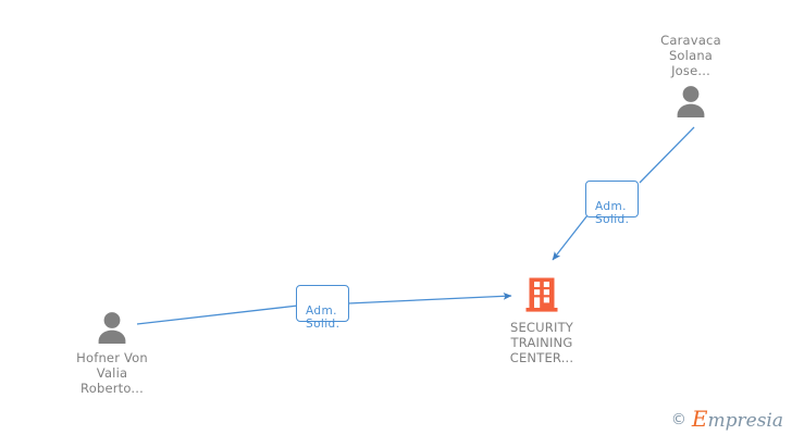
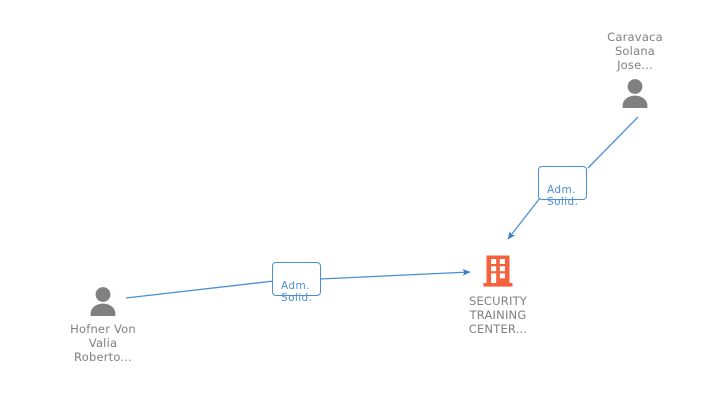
  Caravaca
  Solana
  Jose...
  Adm.
  Solid.
  SECURITY
  TRAINING
  CENTER...
  Adm.
  Solid.
  Hofner Von
  Valia
  Roberto...
- ©
- Empresia
